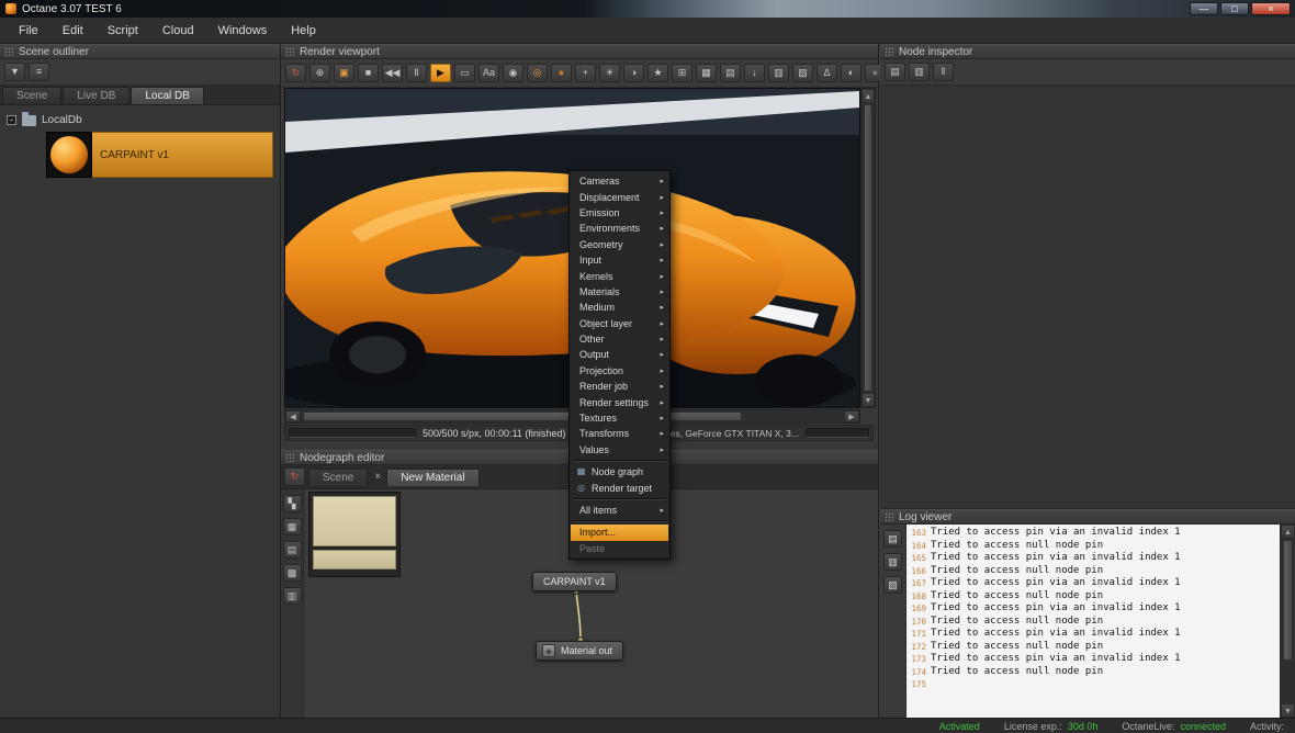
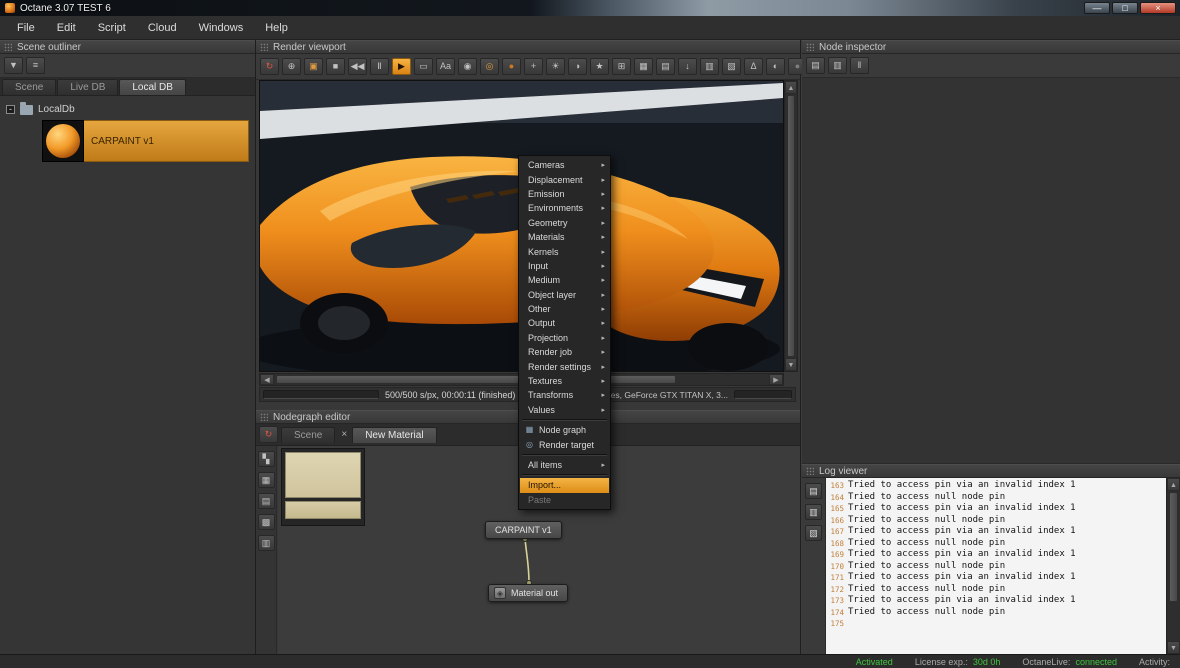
  Octane 3.07 TEST 6
  —
  □
  ×
  File
  Edit
  Script
  Cloud
  Windows
  Help
  Scene outliner
  ▼
  ≡
  Scene
  Live DB
  Local DB
  -
  LocalDb
  CARPAINT v1
  Render viewport
  ↻
  ⊕
  ▣
  ■
  ◀◀
  Ⅱ
  ▶
  ▭
  Aa
  ◉
  ◎
  ●
  +
  ☀
  ◑
  ★
  ⊞
  ▦
  ▤
  ↓
  ▥
  ▧
  Δ
  ◐
  ●
  500/500 s/px, 00:00:11 (finished)
  es, GeForce GTX TITAN X, 3...
  Nodegraph editor
  ↻
  Scene
  ×
  New Material
  ▚
  ▦
  ▤
  ▩
  ▥
  CARPAINT v1
  ◈
  Material out
  Node inspector
  ▤
  ▥
  ‖
  Log viewer
  ▤
  ▥
  ▧
  163
  Tried to access pin via an invalid index 1
  164
  Tried to access null node pin
  165
  Tried to access pin via an invalid index 1
  166
  Tried to access null node pin
  167
  Tried to access pin via an invalid index 1
  168
  Tried to access null node pin
  169
  Tried to access pin via an invalid index 1
  170
  Tried to access null node pin
  171
  Tried to access pin via an invalid index 1
  172
  Tried to access null node pin
  173
  Tried to access pin via an invalid index 1
  174
  Tried to access null node pin
  175
  Activated
  License exp.:
  30d 0h
  OctaneLive:
  connected
  Activity:
  Cameras
  Displacement
  Emission
  Environments
  Geometry
- Input
+ Materials
  Kernels
- Materials
+ Input
  Medium
  Object layer
  Other
  Output
  Projection
  Render job
  Render settings
  Textures
  Transforms
  Values
  ▦
  Node graph
  ◎
  Render target
  All items
  Import...
  Paste
